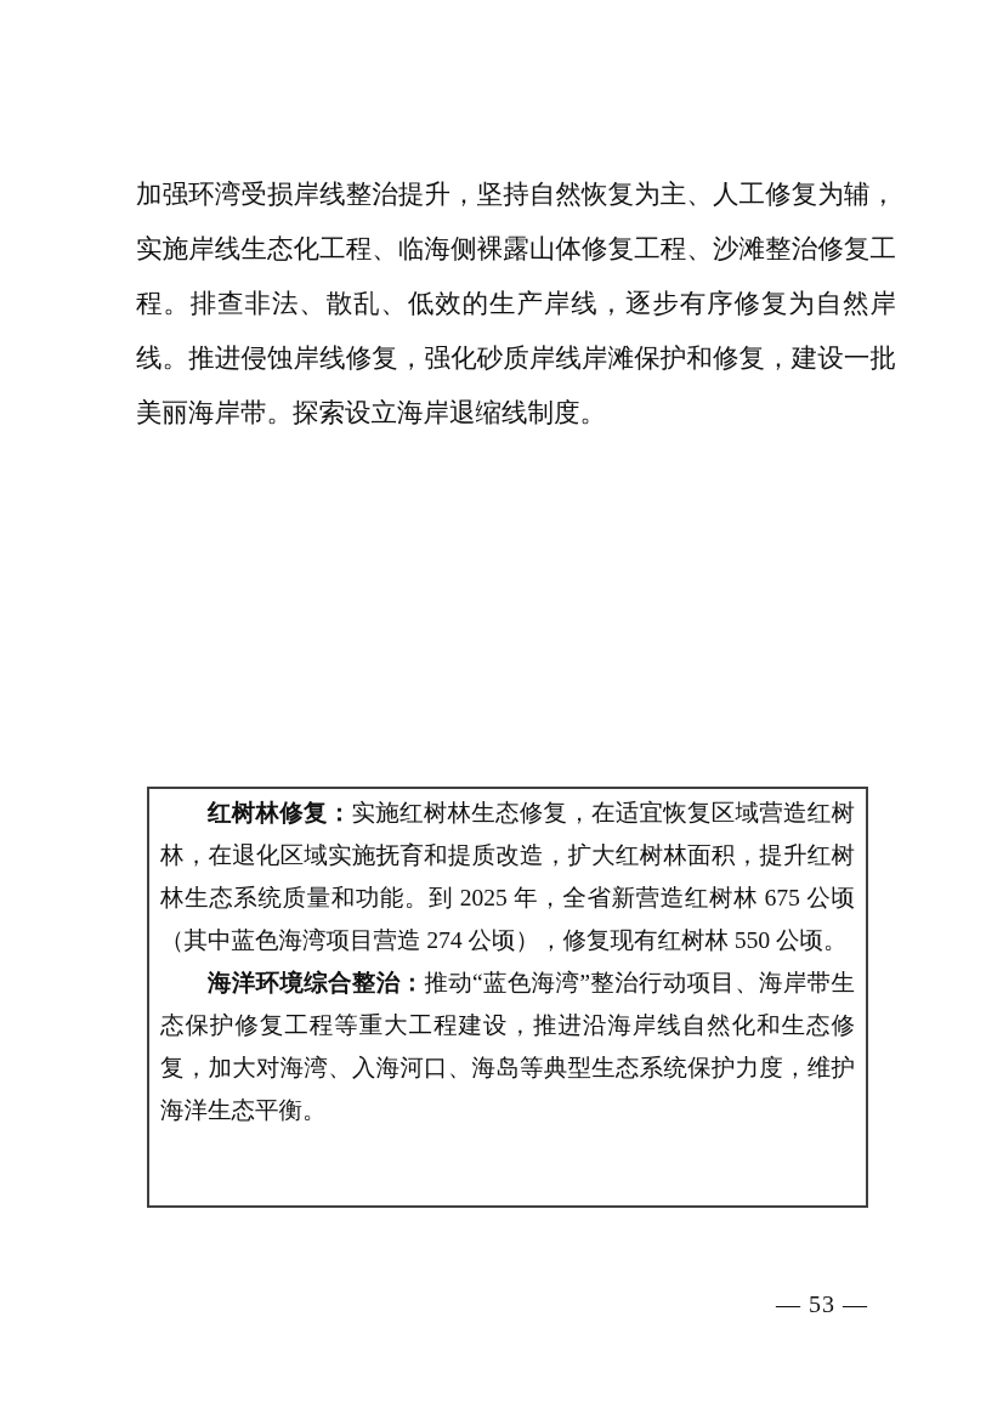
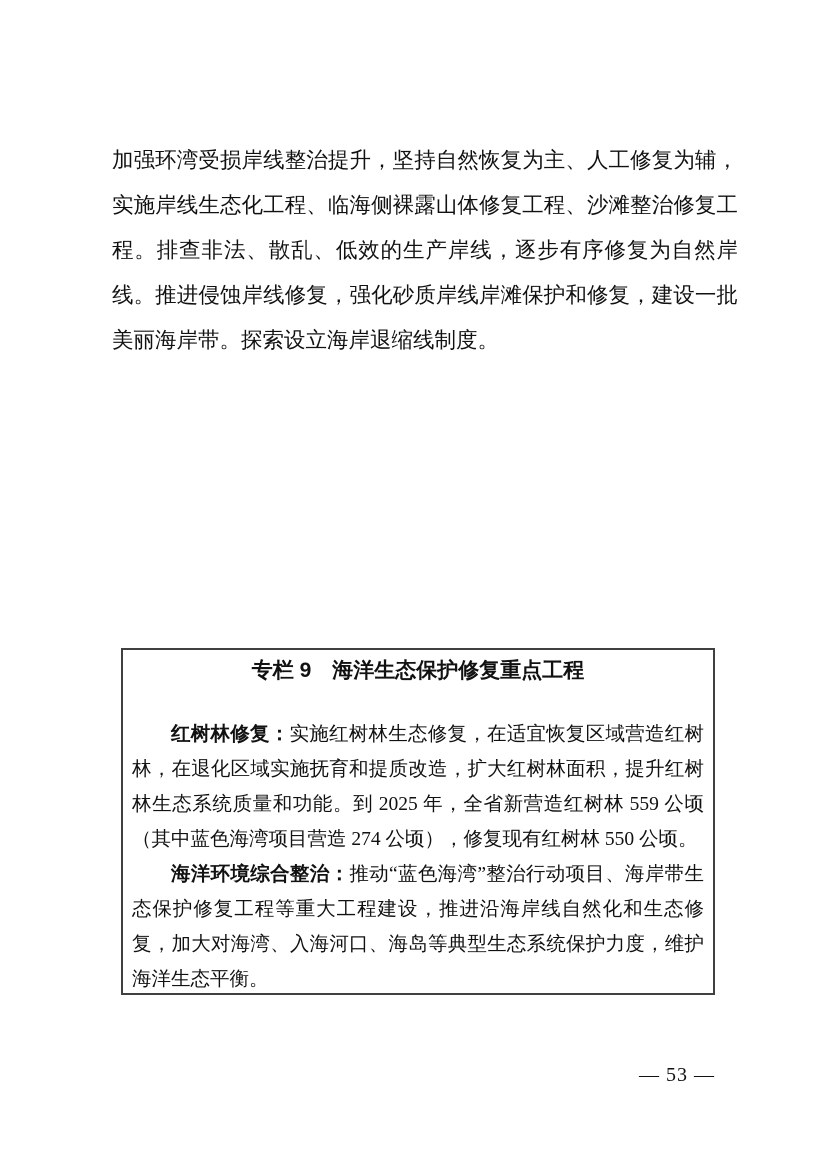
  加强环湾受损岸线整治提升，坚持自然恢复为主、人工修复为辅，实施岸线生态化工程、临海侧裸露山体修复工程、沙滩整治修复工程。排查非法、散乱、低效的生产岸线，逐步有序修复为自然岸线。推进侵蚀岸线修复，强化砂质岸线岸滩保护和修复，建设一批美丽海岸带。探索设立海岸退缩线制度。
+ 专栏 9 海洋生态保护修复重点工程
- 红树林修复：实施红树林生态修复，在适宜恢复区域营造红树林，在退化区域实施抚育和提质改造，扩大红树林面积，提升红树林生态系统质量和功能。到 2025 年，全省新营造红树林 675 公顷（其中蓝色海湾项目营造 274 公顷），修复现有红树林 550 公顷。
+ 红树林修复：实施红树林生态修复，在适宜恢复区域营造红树林，在退化区域实施抚育和提质改造，扩大红树林面积，提升红树林生态系统质量和功能。到 2025 年，全省新营造红树林 559 公顷（其中蓝色海湾项目营造 274 公顷），修复现有红树林 550 公顷。
  海洋环境综合整治：推动“蓝色海湾”整治行动项目、海岸带生态保护修复工程等重大工程建设，推进沿海岸线自然化和生态修复，加大对海湾、入海河口、海岛等典型生态系统保护力度，维护海洋生态平衡。
  — 53 —
